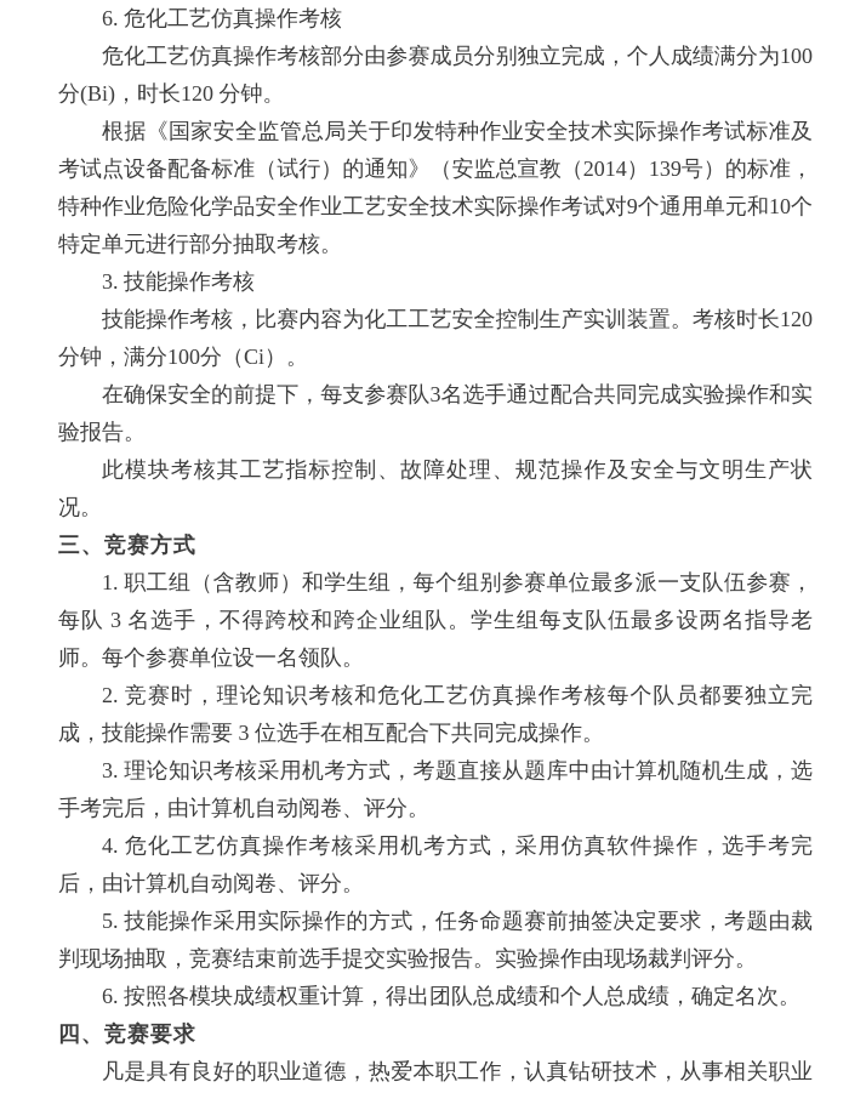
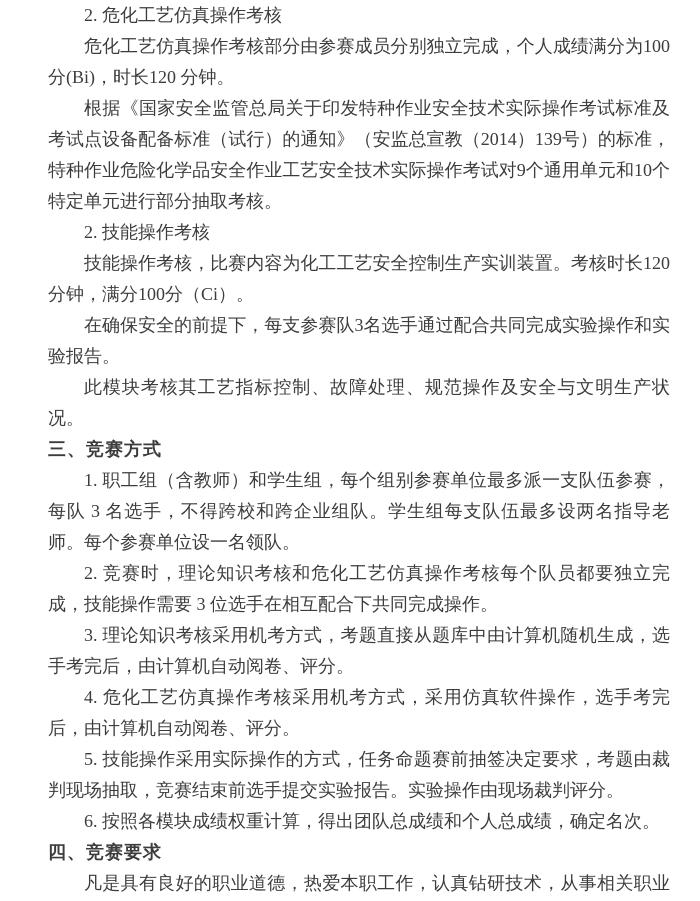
- 6. 危化工艺仿真操作考核
+ 2. 危化工艺仿真操作考核
  危化工艺仿真操作考核部分由参赛成员分别独立完成，个人成绩满分为100分(Bi)，时长120 分钟。
  根据《国家安全监管总局关于印发特种作业安全技术实际操作考试标准及考试点设备配备标准（试行）的通知》（安监总宣教（2014）139号）的标准，特种作业危险化学品安全作业工艺安全技术实际操作考试对9个通用单元和10个特定单元进行部分抽取考核。
- 3. 技能操作考核
+ 2. 技能操作考核
  技能操作考核，比赛内容为化工工艺安全控制生产实训装置。考核时长120分钟，满分100分（Ci）。
  在确保安全的前提下，每支参赛队3名选手通过配合共同完成实验操作和实验报告。
  此模块考核其工艺指标控制、故障处理、规范操作及安全与文明生产状况。
  三、竞赛方式
  1. 职工组（含教师）和学生组，每个组别参赛单位最多派一支队伍参赛，每队 3 名选手，不得跨校和跨企业组队。学生组每支队伍最多设两名指导老师。每个参赛单位设一名领队。
  2. 竞赛时，理论知识考核和危化工艺仿真操作考核每个队员都要独立完成，技能操作需要 3 位选手在相互配合下共同完成操作。
  3. 理论知识考核采用机考方式，考题直接从题库中由计算机随机生成，选手考完后，由计算机自动阅卷、评分。
  4. 危化工艺仿真操作考核采用机考方式，采用仿真软件操作，选手考完后，由计算机自动阅卷、评分。
  5. 技能操作采用实际操作的方式，任务命题赛前抽签决定要求，考题由裁判现场抽取，竞赛结束前选手提交实验报告。实验操作由现场裁判评分。
  6. 按照各模块成绩权重计算，得出团队总成绩和个人总成绩，确定名次。
  四、竞赛要求
